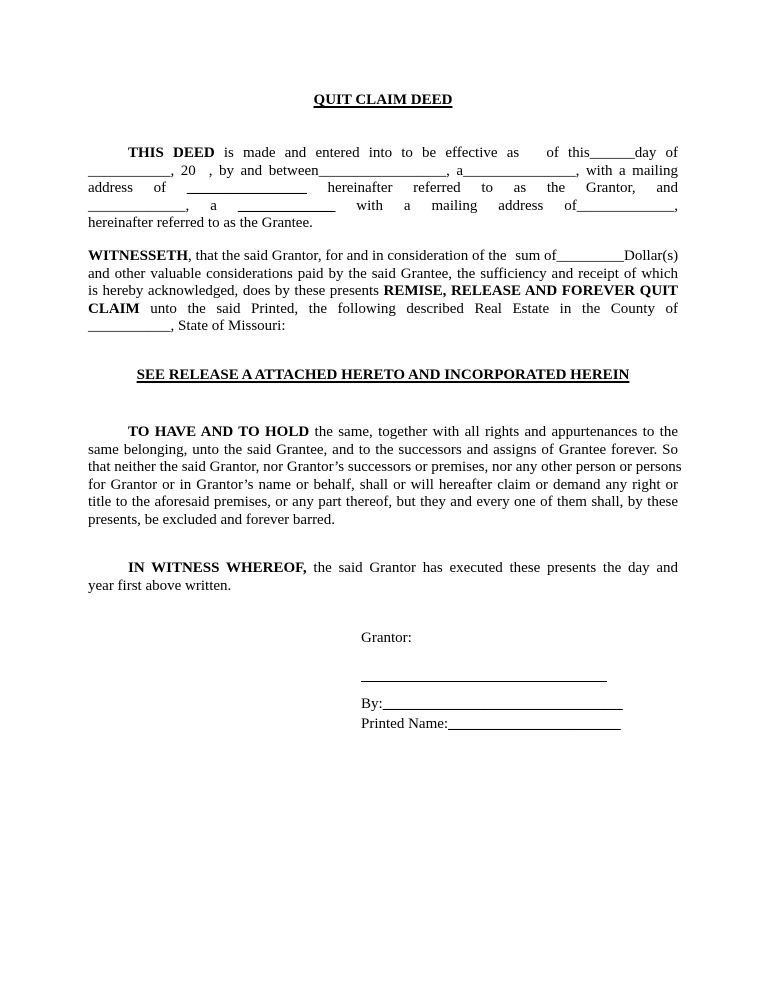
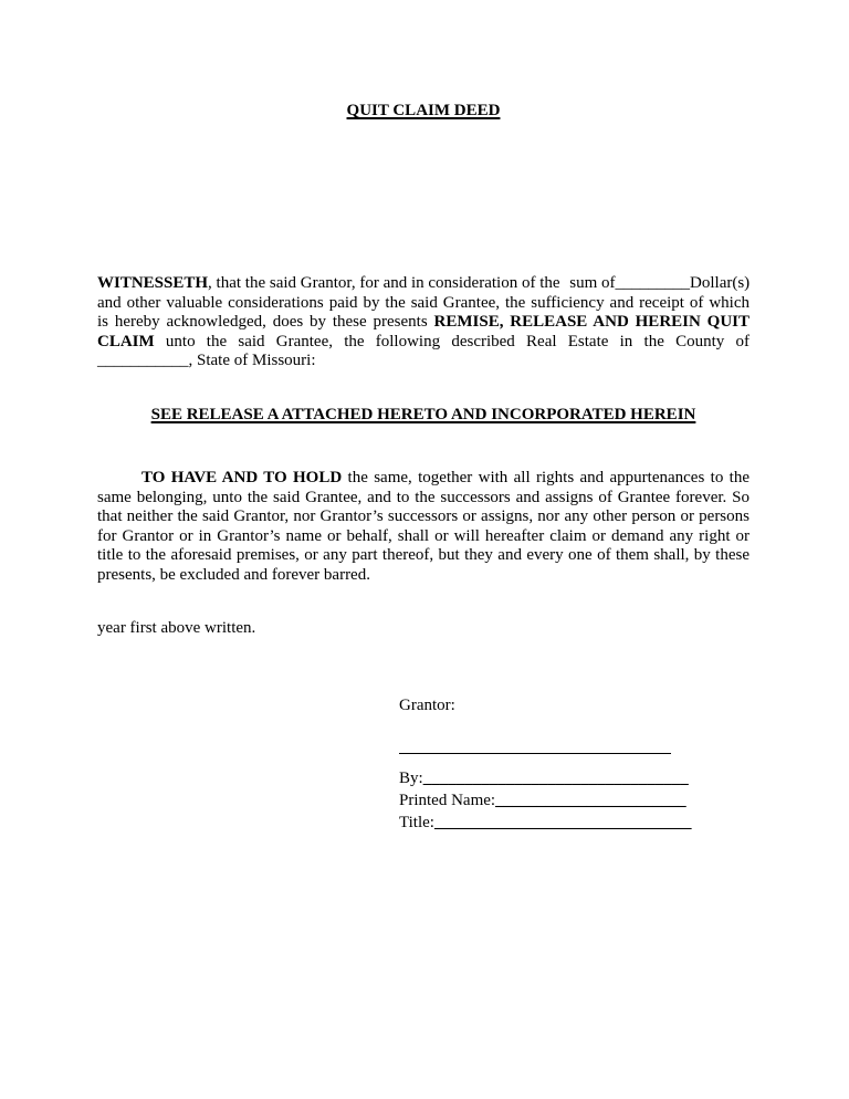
  QUIT CLAIM DEED
- THIS DEED is made and entered into to be effective as of this______day of
- ___________, 20 , by and between_________________, a_______________, with a mailing
- address of ________________ hereinafter referred to as the Grantor, and
- _____________, a _____________ with a mailing address of_____________,
- hereinafter referred to as the Grantee.
  WITNESSETH, that the said Grantor, for and in consideration of the sum of_________Dollar(s)
  and other valuable considerations paid by the said Grantee, the sufficiency and receipt of which
- is hereby acknowledged, does by these presents REMISE, RELEASE AND FOREVER QUIT
+ is hereby acknowledged, does by these presents REMISE, RELEASE AND HEREIN QUIT
- CLAIM unto the said Printed, the following described Real Estate in the County of
+ CLAIM unto the said Grantee, the following described Real Estate in the County of
  ___________, State of Missouri:
  SEE RELEASE A ATTACHED HERETO AND INCORPORATED HEREIN
  TO HAVE AND TO HOLD the same, together with all rights and appurtenances to the
  same belonging, unto the said Grantee, and to the successors and assigns of Grantee forever. So
- that neither the said Grantor, nor Grantor’s successors or premises, nor any other person or persons
+ that neither the said Grantor, nor Grantor’s successors or assigns, nor any other person or persons
  for Grantor or in Grantor’s name or behalf, shall or will hereafter claim or demand any right or
  title to the aforesaid premises, or any part thereof, but they and every one of them shall, by these
  presents, be excluded and forever barred.
- IN WITNESS WHEREOF, the said Grantor has executed these presents the day and
  year first above written.
  Grantor:
  By:________________________________
  Printed Name:_______________________
+ Title:_______________________________
